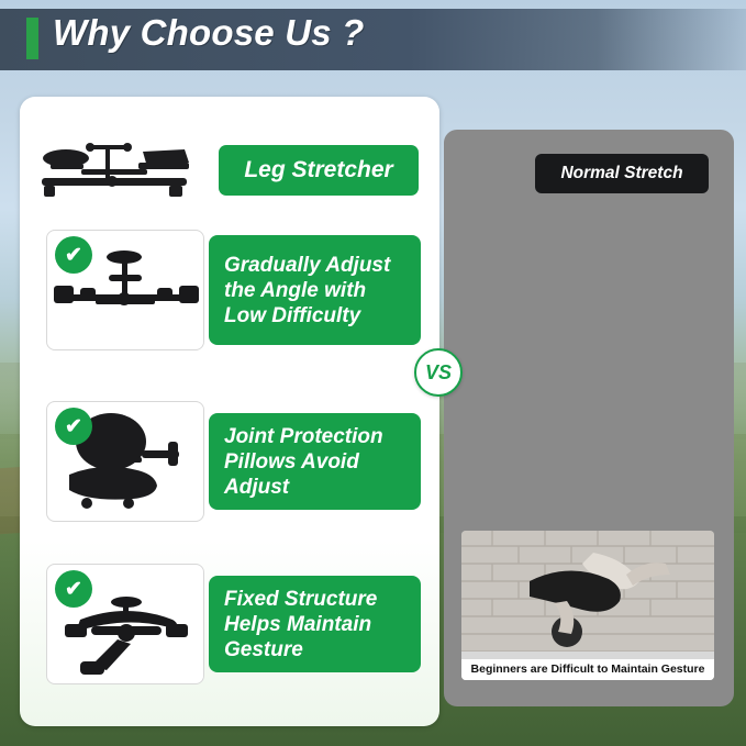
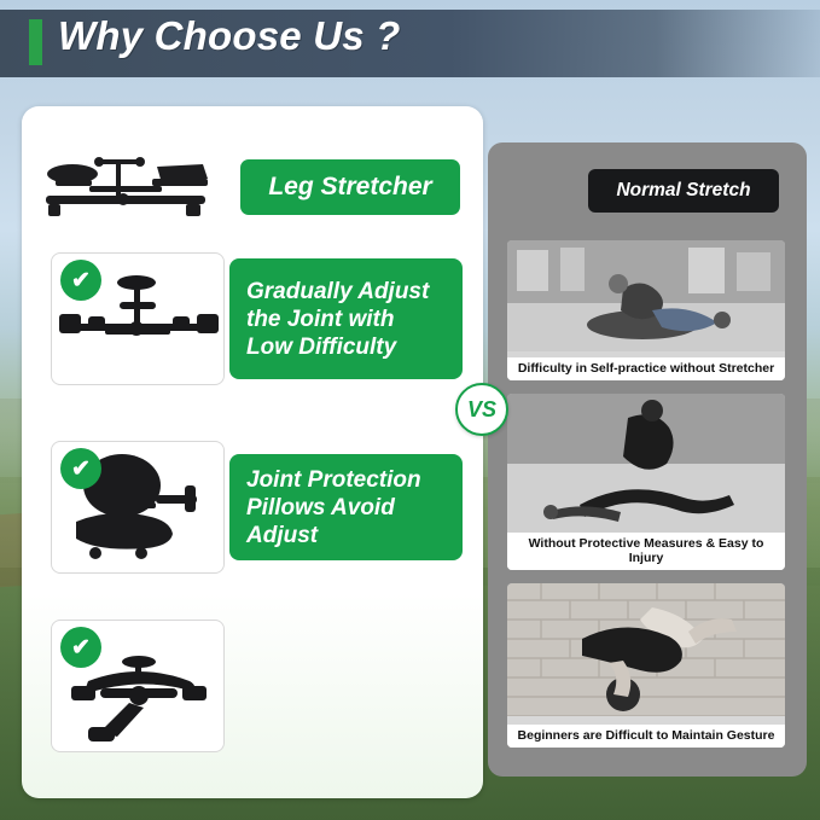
  Why Choose Us ?
  Leg Stretcher
  Normal Stretch
  ✔
- Gradually Adjust the Angle with Low Difficulty
+ Gradually Adjust the Joint with Low Difficulty
  ✔
  Joint Protection Pillows Avoid Adjust
  ✔
- Fixed Structure Helps Maintain Gesture
  VS
+ Difficulty in Self-practice without Stretcher
+ Without Protective Measures & Easy to Injury
  Beginners are Difficult to Maintain Gesture
